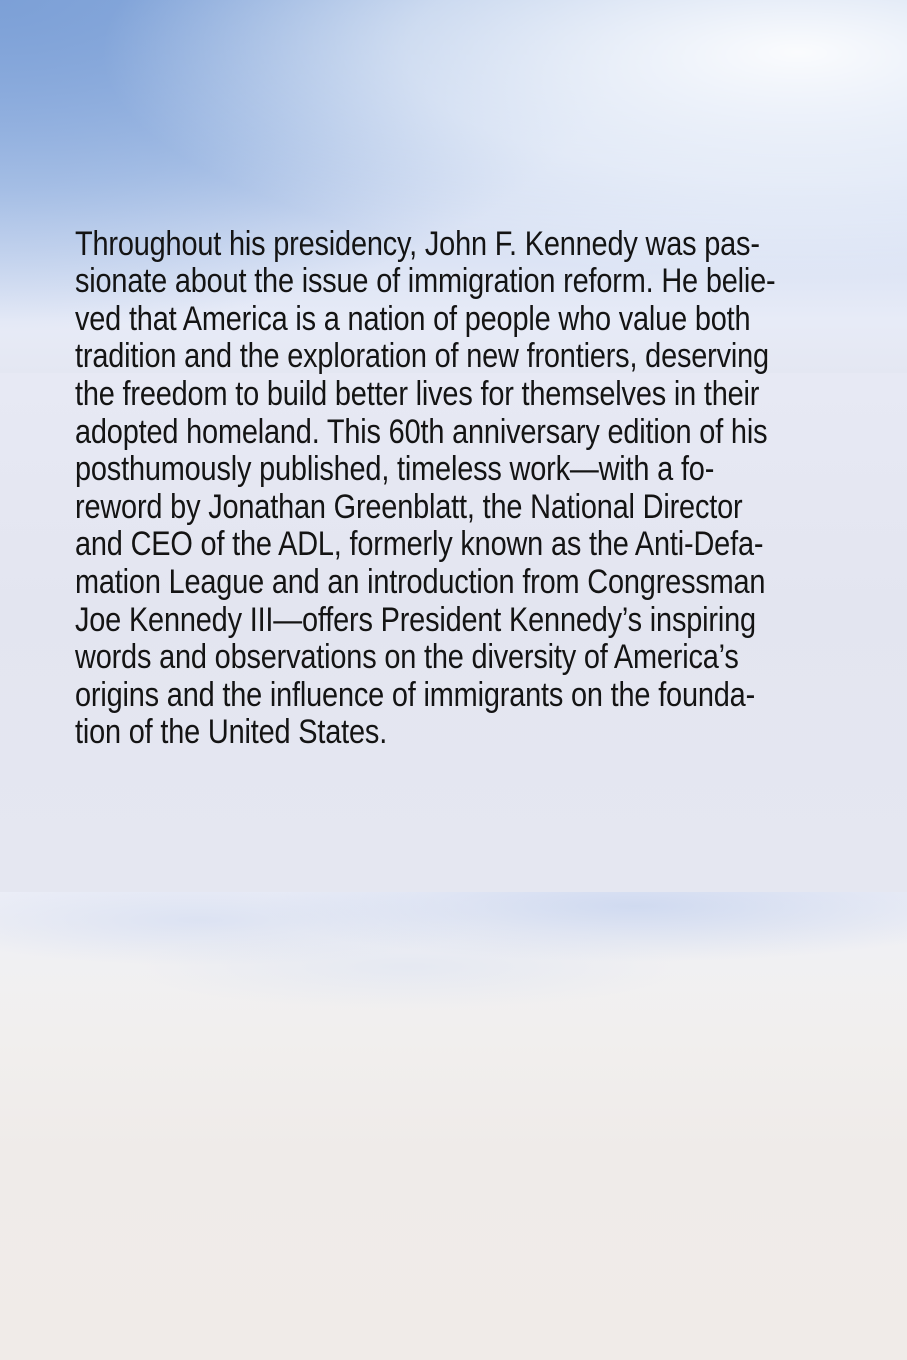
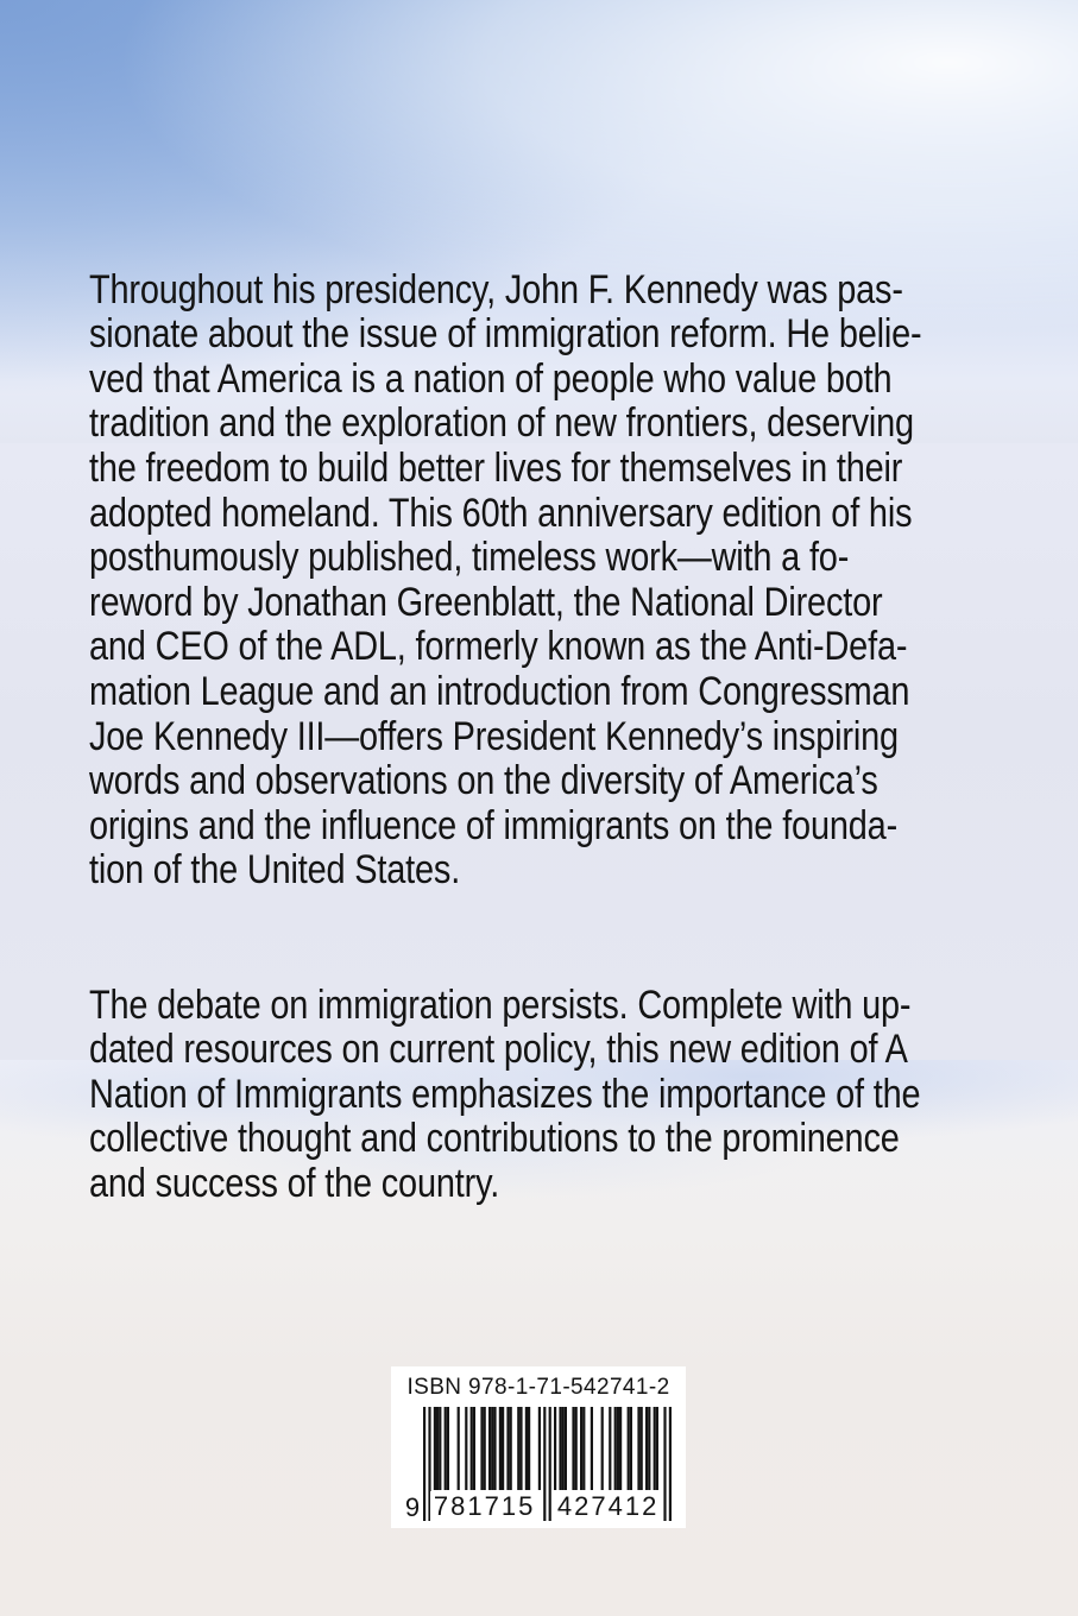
  Throughout his presidency, John F. Kennedy was pas-
  sionate about the issue of immigration reform. He belie-
  ved that America is a nation of people who value both
  tradition and the exploration of new frontiers, deserving
  the freedom to build better lives for themselves in their
  adopted homeland. This 60th anniversary edition of his
  posthumously published, timeless work—with a fo-
  reword by Jonathan Greenblatt, the National Director
  and CEO of the ADL, formerly known as the Anti-Defa-
  mation League and an introduction from Congressman
  Joe Kennedy III—offers President Kennedy’s inspiring
  words and observations on the diversity of America’s
  origins and the influence of immigrants on the founda-
  tion of the United States.
+ The debate on immigration persists. Complete with up-
+ dated resources on current policy, this new edition of A
+ Nation of Immigrants emphasizes the importance of the
+ collective thought and contributions to the prominence
+ and success of the country.
+ ISBN 978-1-71-542741-2
+ 9
+ 781715
+ 427412
